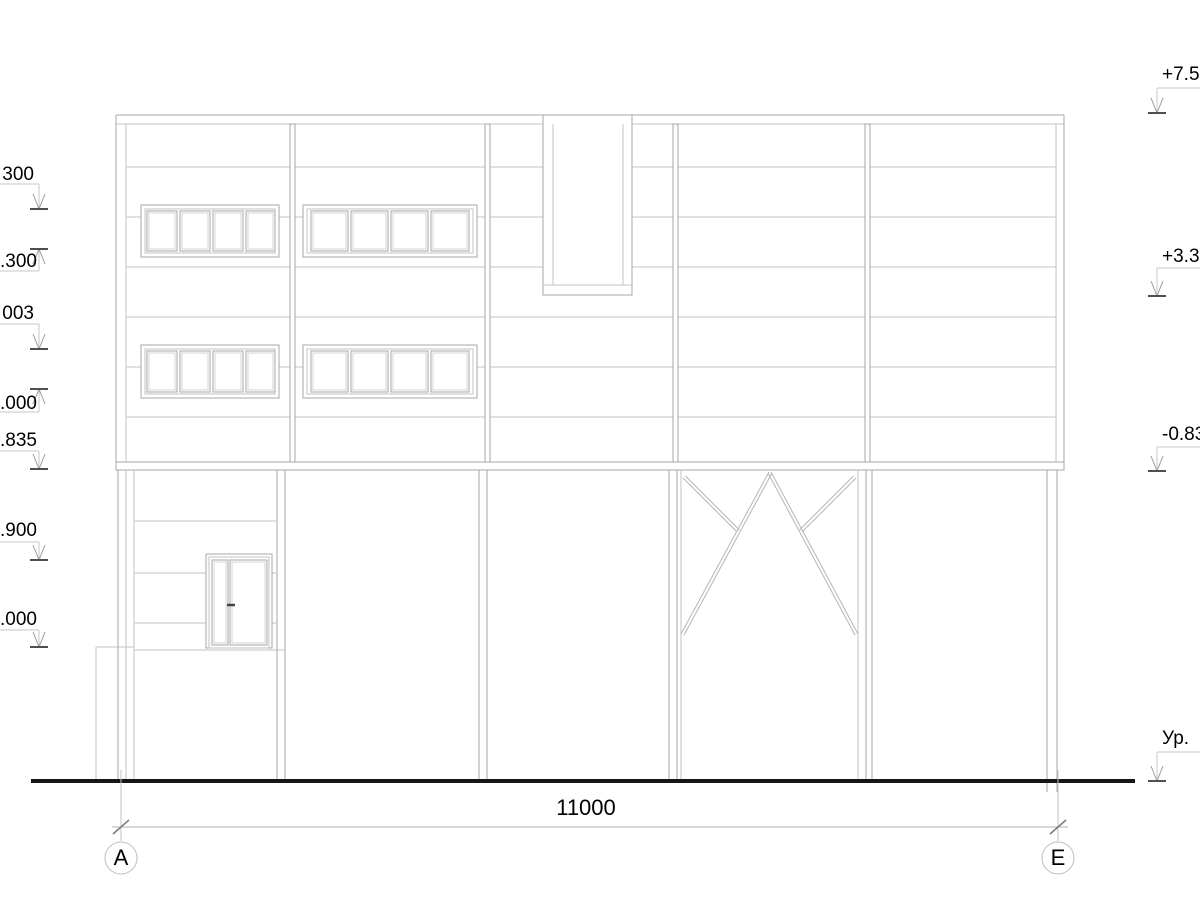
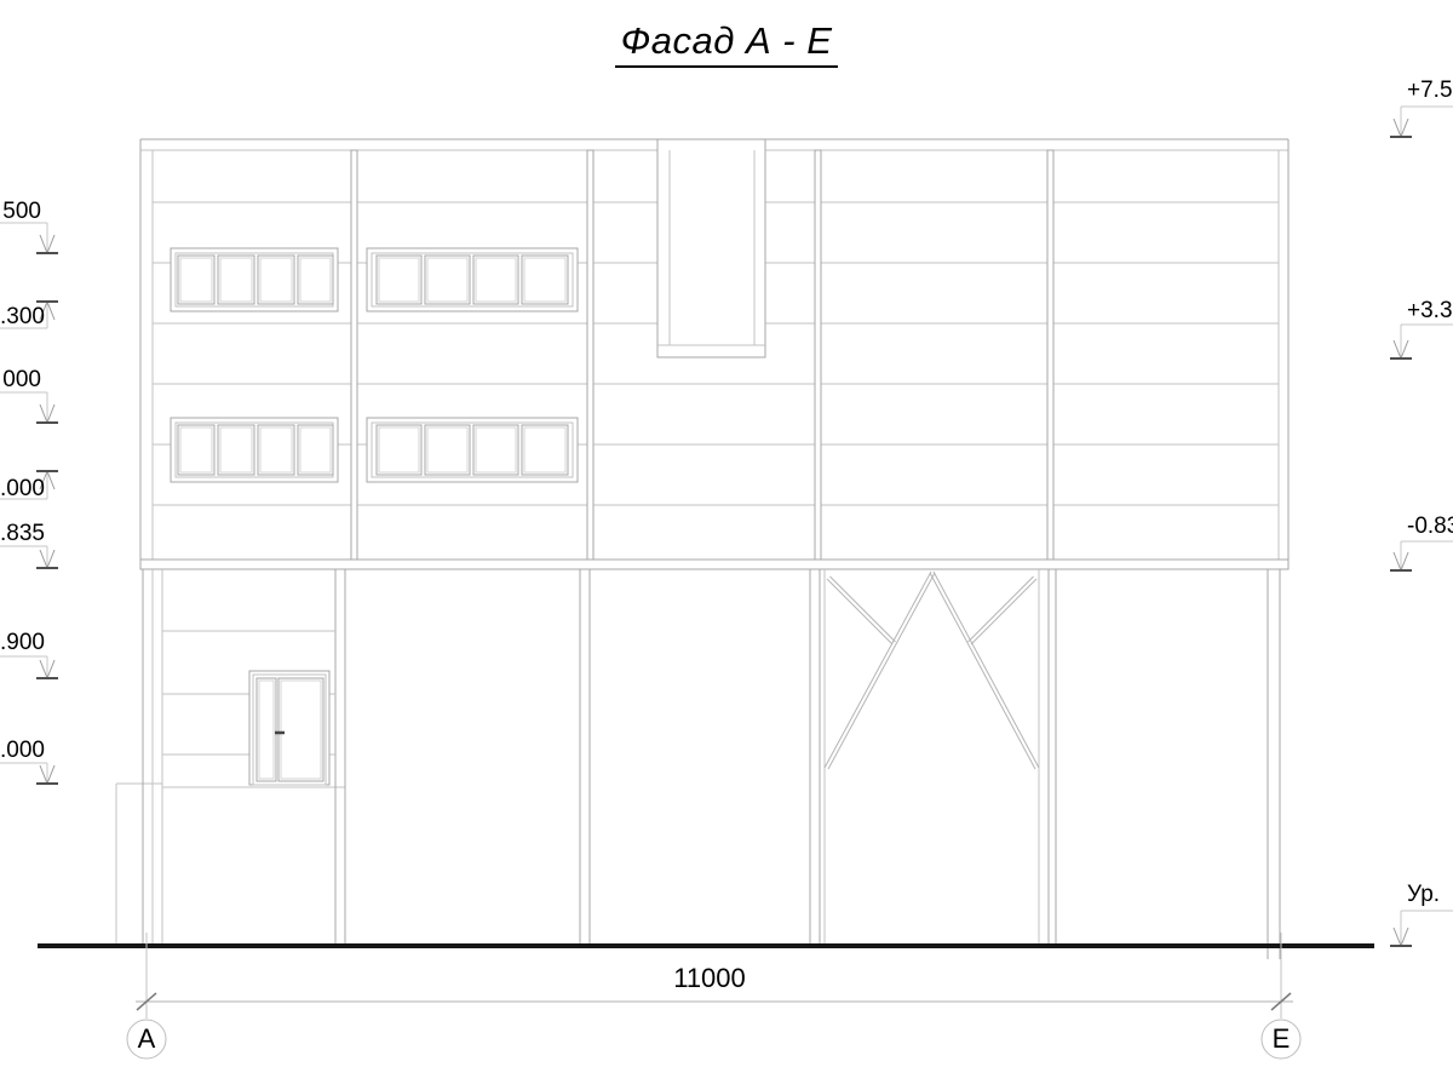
+ Фасад А - Е
- 300
+ 500
  .300
- 003
+ 000
  .000
  .835
  .900
  .000
  +7.5
  +3.3
  -0.8
  Ур.
  11000
  А
  Е
